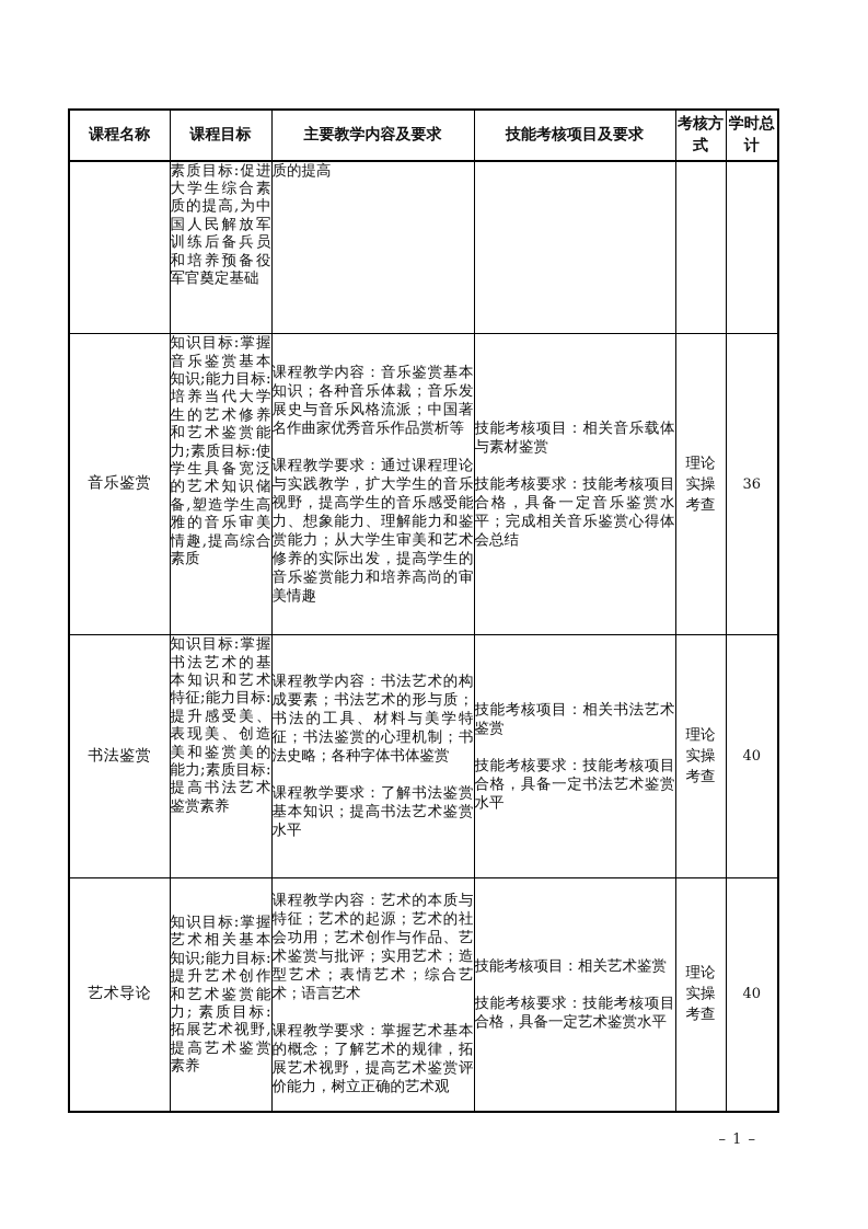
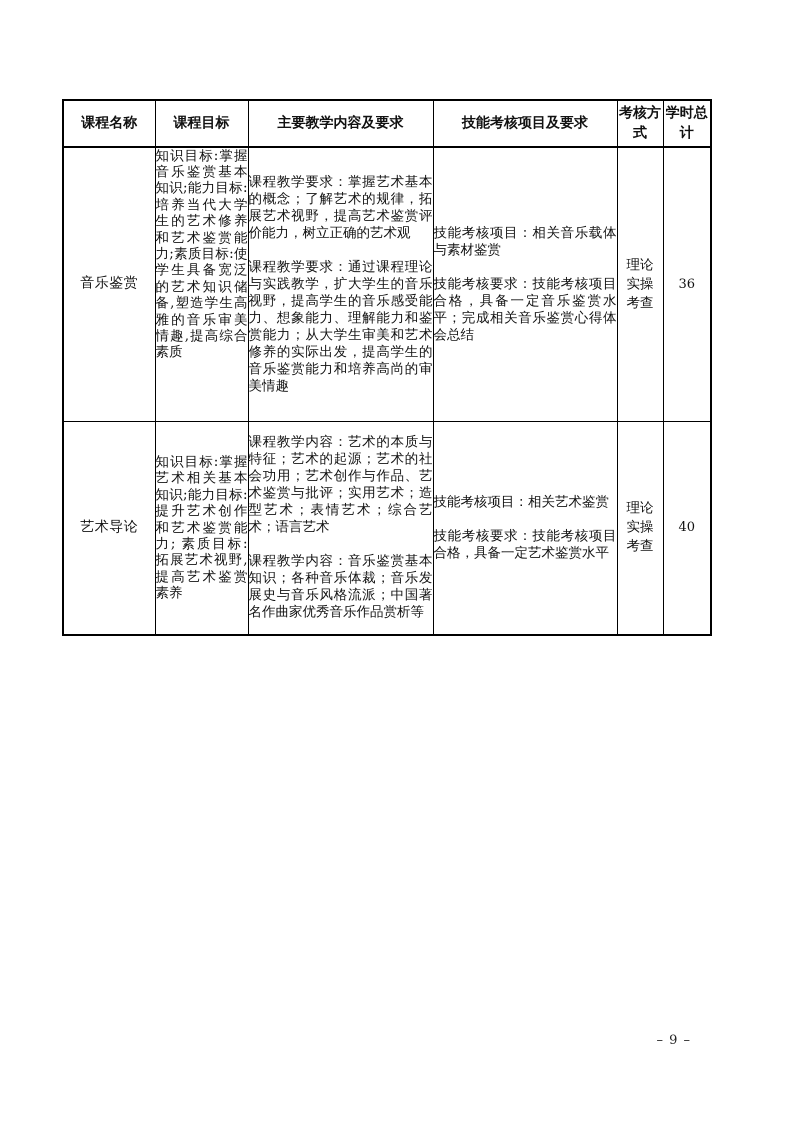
  课程名称	课程目标	主要教学内容及要求	技能考核项目及要求	考核方式	学时总计
- 	素质目标:促进大学生综合素质的提高,为中国人民解放军训练后备兵员和培养预备役军官奠定基础	质的提高
- 音乐鉴赏	知识目标:掌握音乐鉴赏基本知识;能力目标:培养当代大学生的艺术修养和艺术鉴赏能力;素质目标:使学生具备宽泛的艺术知识储备,塑造学生高雅的音乐审美情趣,提高综合素质	课程教学内容：音乐鉴赏基本知识；各种音乐体裁；音乐发展史与音乐风格流派；中国著名作曲家优秀音乐作品赏析等 课程教学要求：通过课程理论与实践教学，扩大学生的音乐视野，提高学生的音乐感受能力、想象能力、理解能力和鉴赏能力；从大学生审美和艺术修养的实际出发，提高学生的音乐鉴赏能力和培养高尚的审美情趣	技能考核项目：相关音乐载体与素材鉴赏 技能考核要求：技能考核项目合格，具备一定音乐鉴赏水平；完成相关音乐鉴赏心得体会总结	理论实操考查	36
+ 音乐鉴赏	知识目标:掌握音乐鉴赏基本知识;能力目标:培养当代大学生的艺术修养和艺术鉴赏能力;素质目标:使学生具备宽泛的艺术知识储备,塑造学生高雅的音乐审美情趣,提高综合素质	课程教学要求：掌握艺术基本的概念；了解艺术的规律，拓展艺术视野，提高艺术鉴赏评价能力，树立正确的艺术观 课程教学要求：通过课程理论与实践教学，扩大学生的音乐视野，提高学生的音乐感受能力、想象能力、理解能力和鉴赏能力；从大学生审美和艺术修养的实际出发，提高学生的音乐鉴赏能力和培养高尚的审美情趣	技能考核项目：相关音乐载体与素材鉴赏 技能考核要求：技能考核项目合格，具备一定音乐鉴赏水平；完成相关音乐鉴赏心得体会总结	理论实操考查	36
- 书法鉴赏	知识目标:掌握书法艺术的基本知识和艺术特征;能力目标:提升感受美、表现美、创造美和鉴赏美的能力;素质目标:提高书法艺术鉴赏素养	课程教学内容：书法艺术的构成要素；书法艺术的形与质；书法的工具、材料与美学特征；书法鉴赏的心理机制；书法史略；各种字体书体鉴赏 课程教学要求：了解书法鉴赏基本知识；提高书法艺术鉴赏水平	技能考核项目：相关书法艺术鉴赏 技能考核要求：技能考核项目合格，具备一定书法艺术鉴赏水平	理论实操考查	40
- 艺术导论	知识目标:掌握艺术相关基本知识;能力目标:提升艺术创作和艺术鉴赏能力; 素质目标:拓展艺术视野,提高艺术鉴赏素养	课程教学内容：艺术的本质与特征；艺术的起源；艺术的社会功用；艺术创作与作品、艺术鉴赏与批评；实用艺术；造型艺术；表情艺术；综合艺术；语言艺术 课程教学要求：掌握艺术基本的概念；了解艺术的规律，拓展艺术视野，提高艺术鉴赏评价能力，树立正确的艺术观	技能考核项目：相关艺术鉴赏 技能考核要求：技能考核项目合格，具备一定艺术鉴赏水平	理论实操考查	40
+ 艺术导论	知识目标:掌握艺术相关基本知识;能力目标:提升艺术创作和艺术鉴赏能力; 素质目标:拓展艺术视野,提高艺术鉴赏素养	课程教学内容：艺术的本质与特征；艺术的起源；艺术的社会功用；艺术创作与作品、艺术鉴赏与批评；实用艺术；造型艺术；表情艺术；综合艺术；语言艺术 课程教学内容：音乐鉴赏基本知识；各种音乐体裁；音乐发展史与音乐风格流派；中国著名作曲家优秀音乐作品赏析等	技能考核项目：相关艺术鉴赏 技能考核要求：技能考核项目合格，具备一定艺术鉴赏水平	理论实操考查	40
- – 1 –
+ – 9 –
